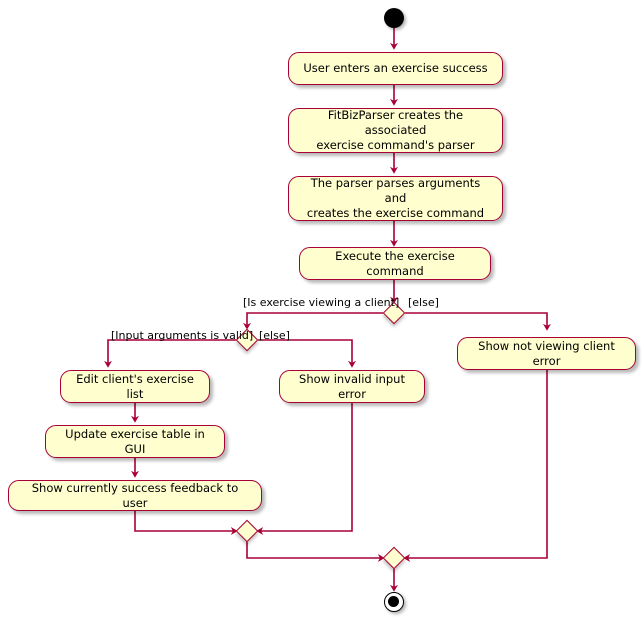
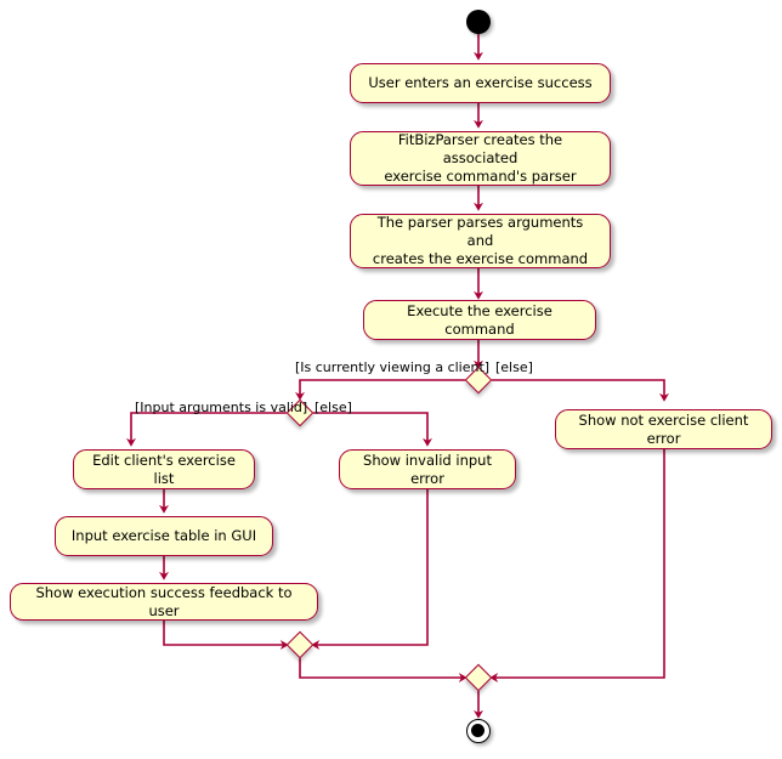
  User enters an exercise success
  FitBizParser creates the associated
  exercise command's parser
  The parser parses arguments and
  creates the exercise command
  Execute the exercise command
  Edit client's exercise list
- Update exercise table in GUI
+ Input exercise table in GUI
- Show currently success feedback to user
+ Show execution success feedback to user
  Show invalid input error
- Show not viewing client error
+ Show not exercise client error
- [Is exercise viewing a client]
+ [Is currently viewing a client]
  [else]
  [Input arguments is valid]
  [else]
